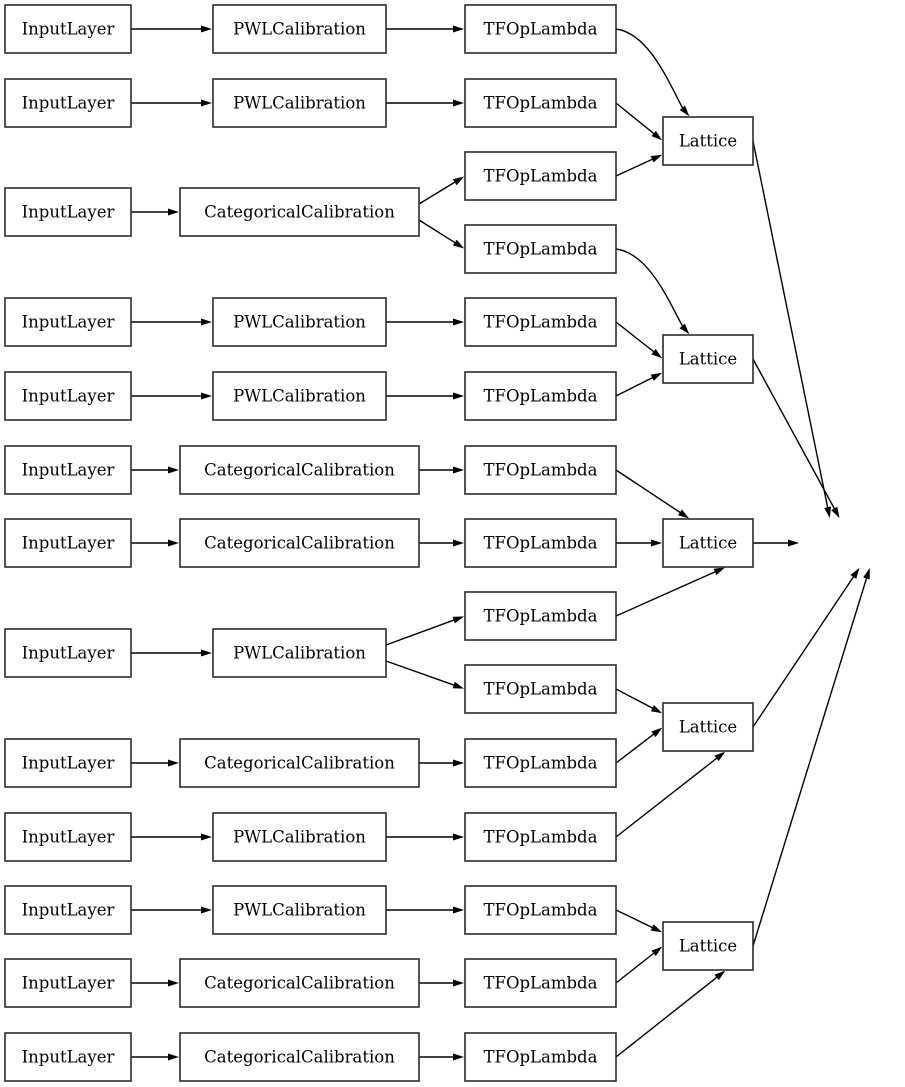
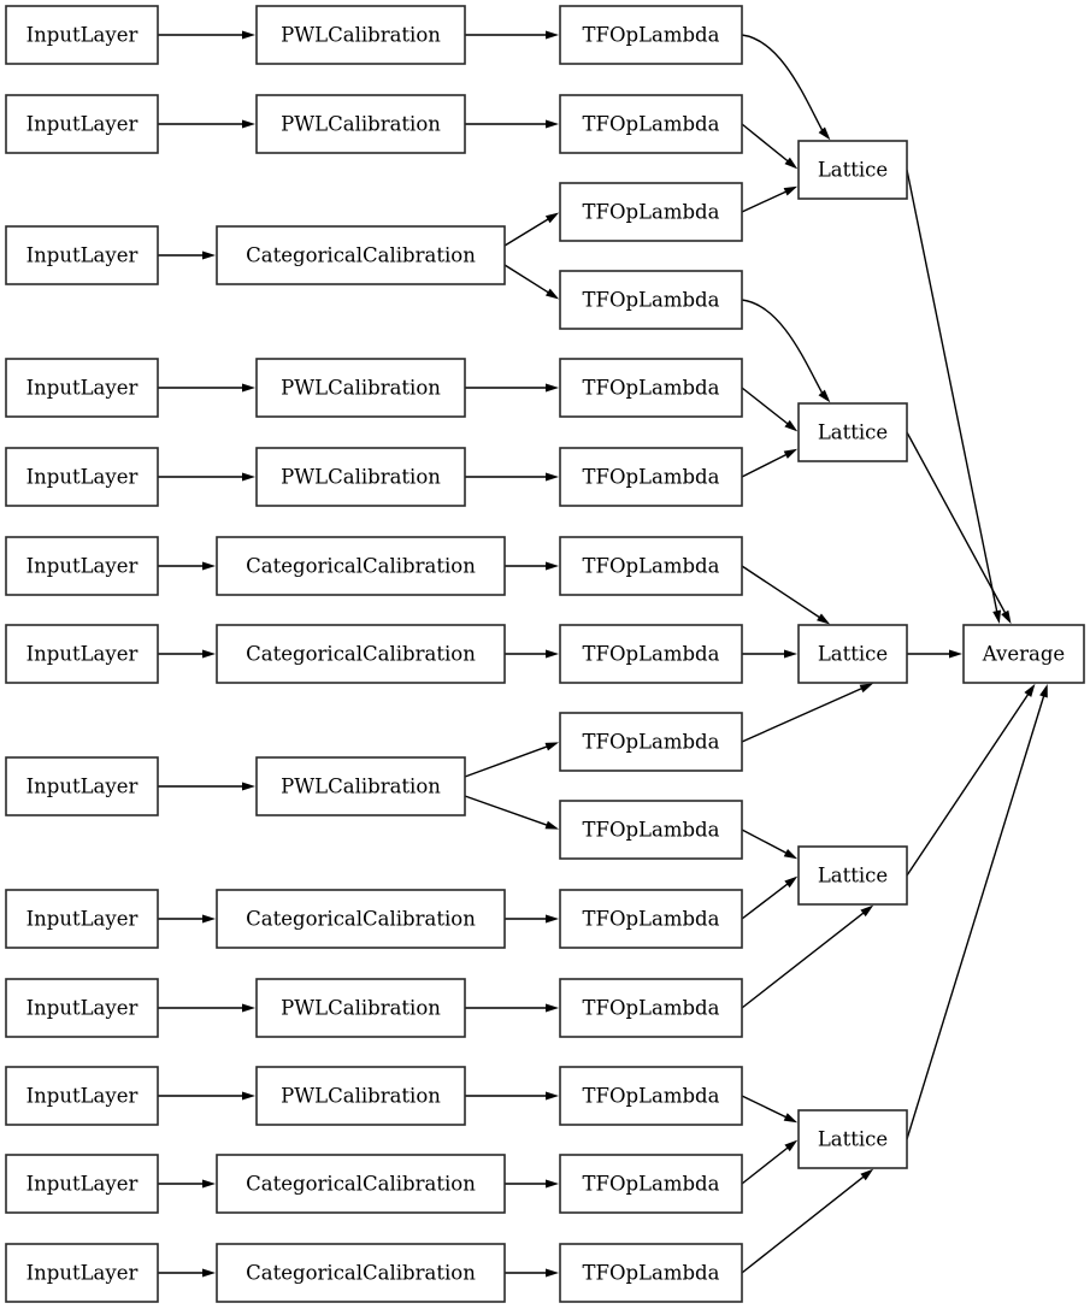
  InputLayer
  InputLayer
  InputLayer
  InputLayer
  InputLayer
  InputLayer
  InputLayer
  InputLayer
  InputLayer
  InputLayer
  InputLayer
  InputLayer
  InputLayer
  PWLCalibration
  PWLCalibration
  CategoricalCalibration
  PWLCalibration
  PWLCalibration
  CategoricalCalibration
  CategoricalCalibration
  PWLCalibration
  CategoricalCalibration
  PWLCalibration
  PWLCalibration
  CategoricalCalibration
  CategoricalCalibration
  TFOpLambda
  TFOpLambda
  TFOpLambda
  TFOpLambda
  TFOpLambda
  TFOpLambda
  TFOpLambda
  TFOpLambda
  TFOpLambda
  TFOpLambda
  TFOpLambda
  TFOpLambda
  TFOpLambda
  TFOpLambda
  TFOpLambda
  Lattice
  Lattice
  Lattice
  Lattice
  Lattice
+ Average
